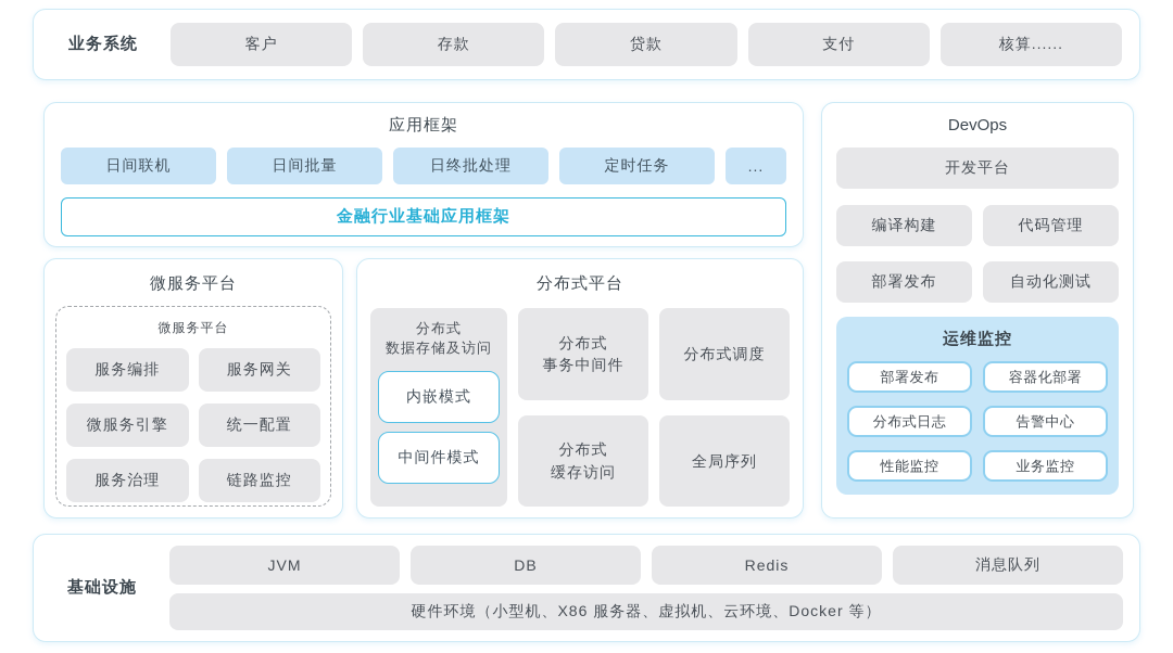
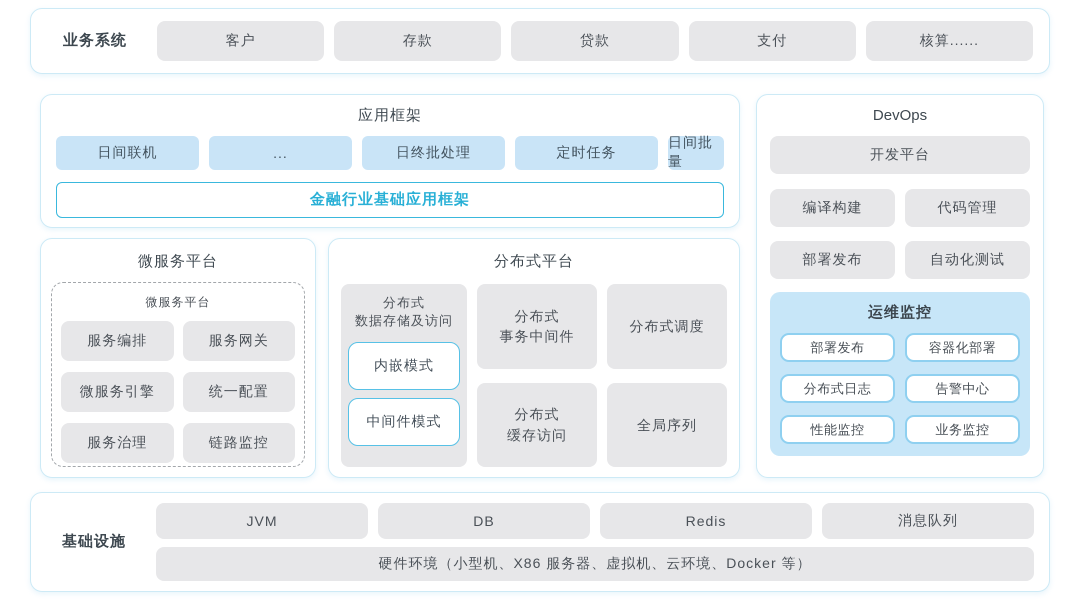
  业务系统
  客户
  存款
  贷款
  支付
  核算......
  应用框架
  日间联机
- 日间批量
+ ...
  日终批处理
  定时任务
- ...
+ 日间批量
  金融行业基础应用框架
  微服务平台
  微服务平台
  服务编排
  服务网关
  微服务引擎
  统一配置
  服务治理
  链路监控
  分布式平台
  分布式
  数据存储及访问
  内嵌模式
  中间件模式
  分布式
  事务中间件
  分布式
  缓存访问
  分布式调度
  全局序列
  DevOps
  开发平台
  编译构建
  代码管理
  部署发布
  自动化测试
  运维监控
  部署发布
  容器化部署
  分布式日志
  告警中心
  性能监控
  业务监控
  基础设施
  JVM
  DB
  Redis
  消息队列
  硬件环境（小型机、X86 服务器、虚拟机、云环境、Docker 等）
